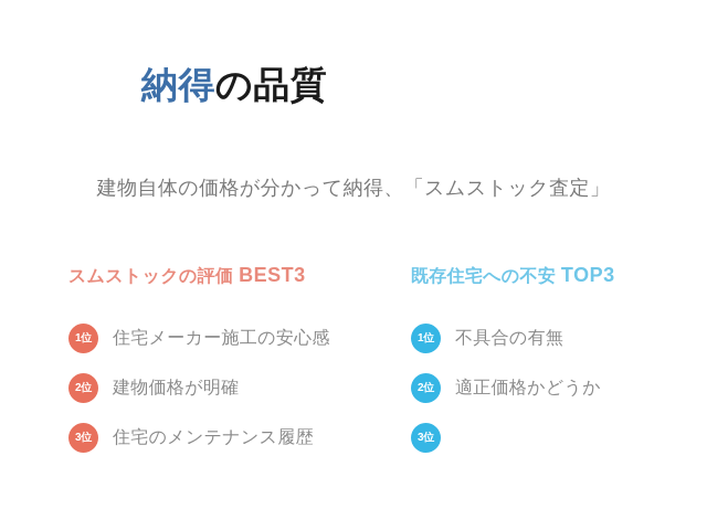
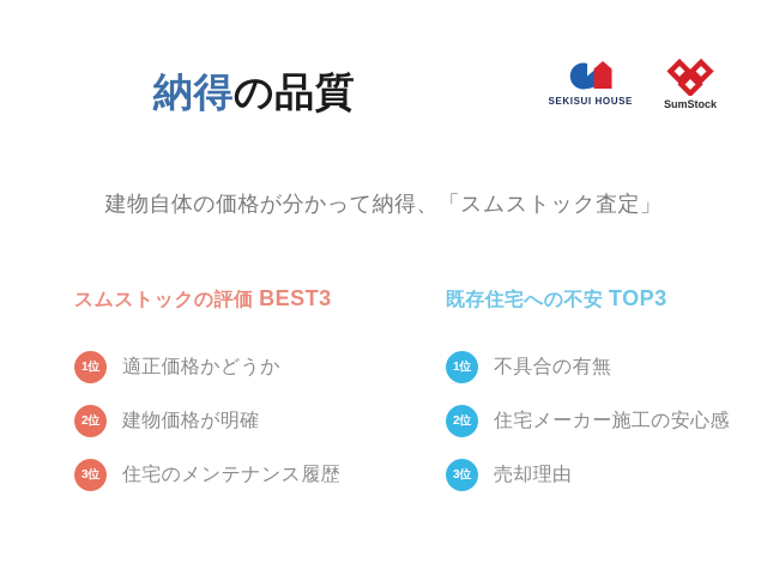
  納得の品質
+ SEKISUI HOUSE
+ SumStock
  建物自体の価格が分かって納得、「スムストック査定」
  スムストックの評価 BEST3
  1位
- 住宅メーカー施工の安心感
+ 適正価格かどうか
  2位
  建物価格が明確
  3位
  住宅のメンテナンス履歴
  既存住宅への不安 TOP3
  1位
  不具合の有無
  2位
- 適正価格かどうか
+ 住宅メーカー施工の安心感
  3位
+ 売却理由
